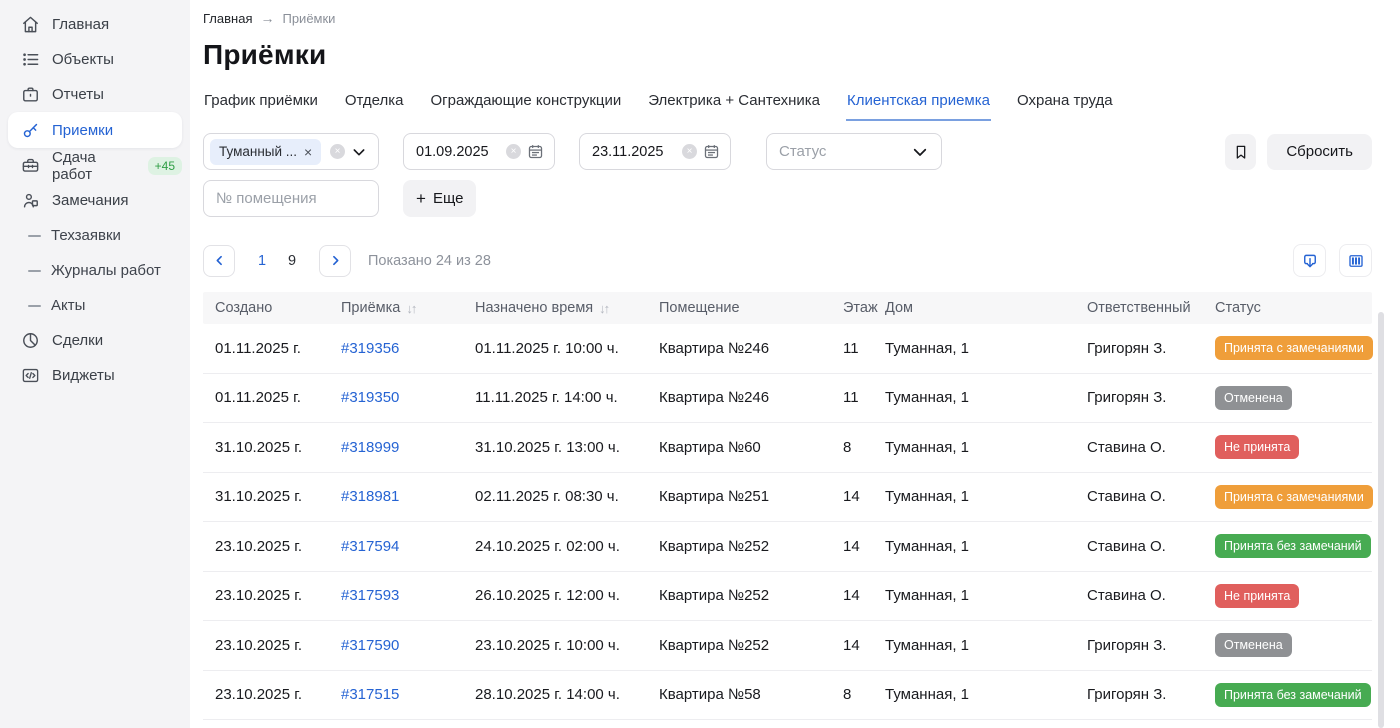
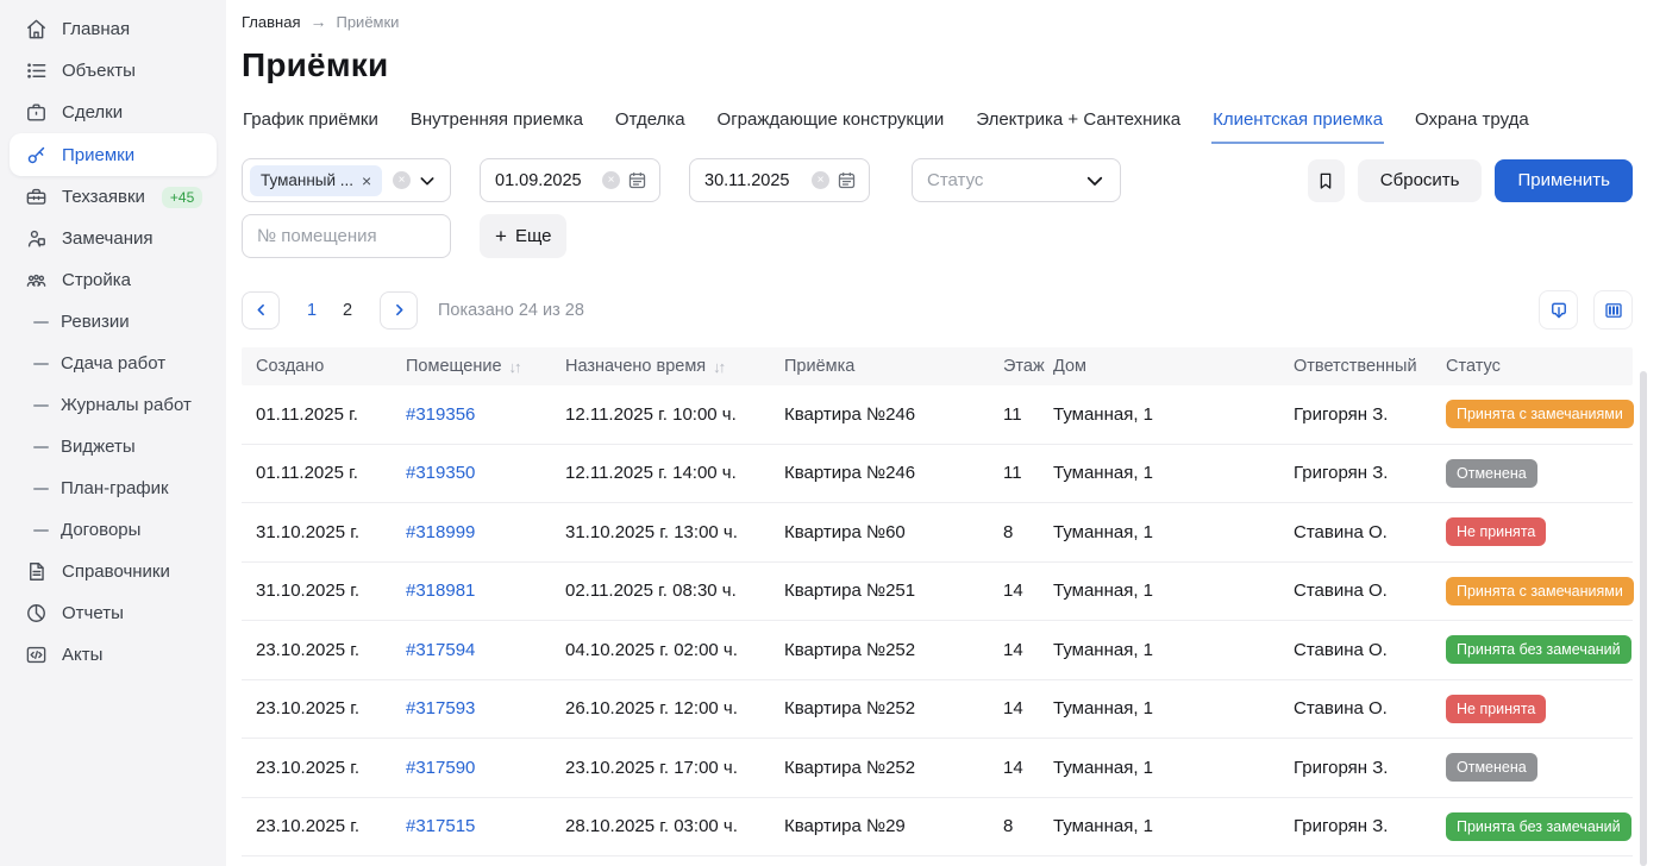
  Главная
  Объекты
- Отчеты
+ Сделки
  Приемки
- Сдача работ
+ Техзаявки
  +45
  Замечания
+ Стройка
+ Ревизии
- Техзаявки
+ Сдача работ
  Журналы работ
- Акты
+ Виджеты
+ План-график
+ Договоры
+ Справочники
- Сделки
+ Отчеты
- Виджеты
+ Акты
  Главная
  →
  Приёмки
  Приёмки
  График приёмки
+ Внутренняя приемка
  Отделка
  Ограждающие конструкции
  Электрика + Сантехника
  Клиентская приемка
  Охрана труда
  Туманный ...
  ×
  ×
  01.09.2025
  ×
- 23.11.2025
+ 30.11.2025
  ×
  Статус
  Сбросить
+ Применить
  № помещения
  +
  Еще
  1
- 9
+ 2
  Показано 24 из 28
  Создано
- Приёмка
+ Помещение
  ↓↑
  Назначено время
  ↓↑
- Помещение
+ Приёмка
  Этаж
  Дом
  Ответственный
  Статус
  01.11.2025 г.
  #319356
- 01.11.2025 г. 10:00 ч.
+ 12.11.2025 г. 10:00 ч.
  Квартира №246
  11
  Туманная, 1
  Григорян З.
  Принята с замечаниями
  01.11.2025 г.
  #319350
- 11.11.2025 г. 14:00 ч.
+ 12.11.2025 г. 14:00 ч.
  Квартира №246
  11
  Туманная, 1
  Григорян З.
  Отменена
  31.10.2025 г.
  #318999
  31.10.2025 г. 13:00 ч.
  Квартира №60
  8
  Туманная, 1
  Ставина О.
  Не принята
  31.10.2025 г.
  #318981
  02.11.2025 г. 08:30 ч.
  Квартира №251
  14
  Туманная, 1
  Ставина О.
  Принята с замечаниями
  23.10.2025 г.
  #317594
- 24.10.2025 г. 02:00 ч.
+ 04.10.2025 г. 02:00 ч.
  Квартира №252
  14
  Туманная, 1
  Ставина О.
  Принята без замечаний
  23.10.2025 г.
  #317593
  26.10.2025 г. 12:00 ч.
  Квартира №252
  14
  Туманная, 1
  Ставина О.
  Не принята
  23.10.2025 г.
  #317590
- 23.10.2025 г. 10:00 ч.
+ 23.10.2025 г. 17:00 ч.
  Квартира №252
  14
  Туманная, 1
  Григорян З.
  Отменена
  23.10.2025 г.
  #317515
- 28.10.2025 г. 14:00 ч.
+ 28.10.2025 г. 03:00 ч.
- Квартира №58
+ Квартира №29
  8
  Туманная, 1
  Григорян З.
  Принята без замечаний
